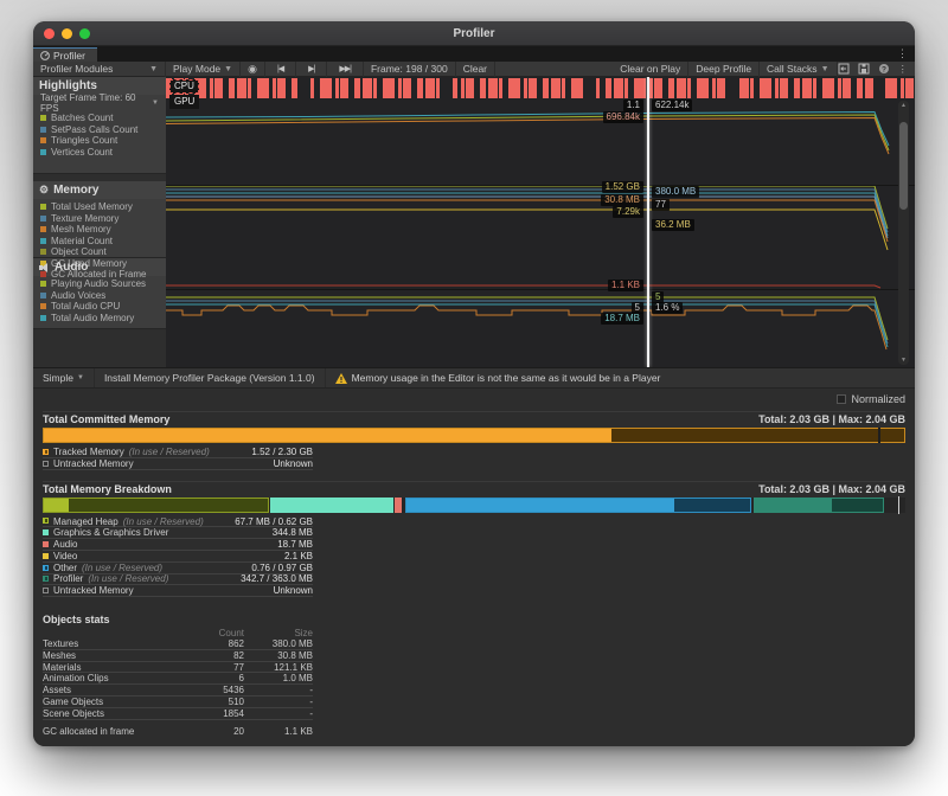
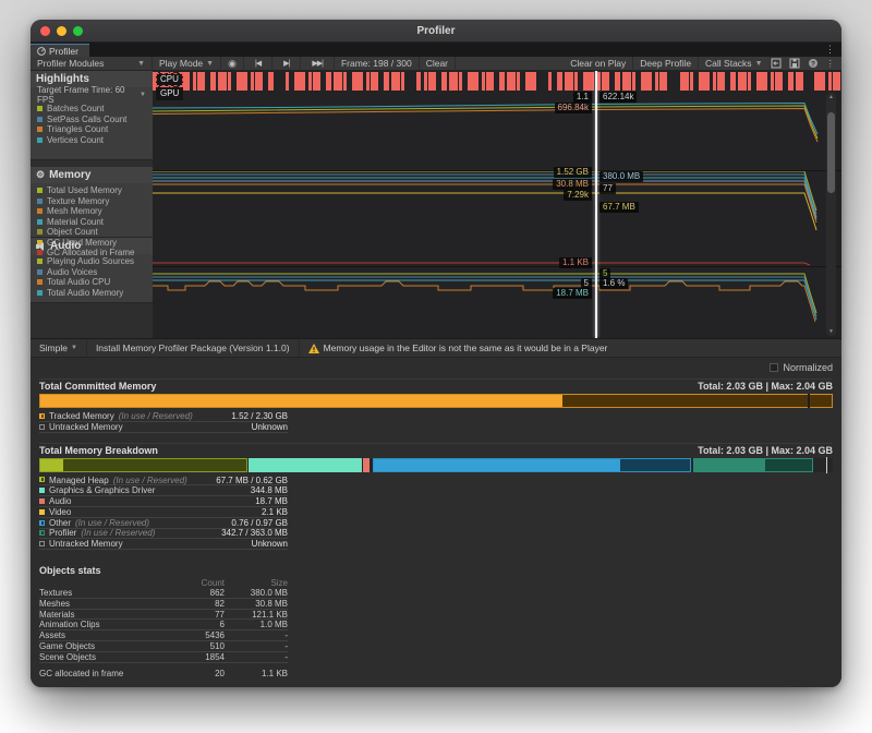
  Profiler
  Profiler
  ⋮
  Profiler Modules
  Play Mode
  ◉
  Frame: 198 / 300
  Clear
  Clear on Play
  Deep Profile
  Call Stacks
  ⋮
  Highlights
  Target Frame Time: 60 FPS
  Batches Count
  SetPass Calls Count
  Triangles Count
  Vertices Count
  Memory
  Total Used Memory
  Texture Memory
  Mesh Memory
  Material Count
  Object Count
  GC Used Memory
  GC Allocated in Frame
  Audio
  Playing Audio Sources
  Audio Voices
  Total Audio CPU
  Total Audio Memory
  CPU
  GPU
  1.1
  622.14k
  696.84k
  1.52 GB
  380.0 MB
  30.8 MB
  77
  7.29k
- 36.2 MB
+ 67.7 MB
  1.1 KB
  5
  5
  1.6 %
  18.7 MB
  Simple
  Install Memory Profiler Package (Version 1.1.0)
  Memory usage in the Editor is not the same as it would be in a Player
  Normalized
  Total Committed Memory
  Total: 2.03 GB | Max: 2.04 GB
  Tracked Memory
  (In use / Reserved)
  1.52 / 2.30 GB
  Untracked Memory
  Unknown
  Total Memory Breakdown
  Total: 2.03 GB | Max: 2.04 GB
  Managed Heap
  (In use / Reserved)
  67.7 MB / 0.62 GB
  Graphics & Graphics Driver
  344.8 MB
  Audio
  18.7 MB
  Video
  2.1 KB
  Other
  (In use / Reserved)
  0.76 / 0.97 GB
  Profiler
  (In use / Reserved)
  342.7 / 363.0 MB
  Untracked Memory
  Unknown
  Objects stats
  Count
  Size
  Textures
  862
  380.0 MB
  Meshes
  82
  30.8 MB
  Materials
  77
  121.1 KB
  Animation Clips
  6
  1.0 MB
  Assets
  5436
  -
  Game Objects
  510
  -
  Scene Objects
  1854
  -
  GC allocated in frame
  20
  1.1 KB
